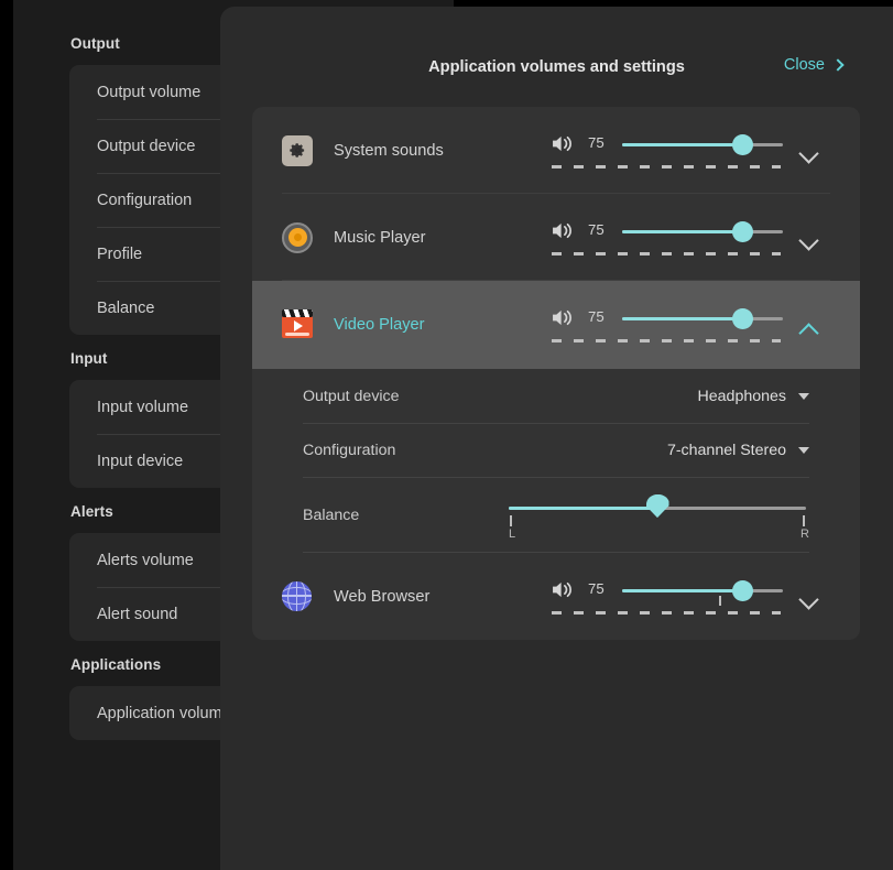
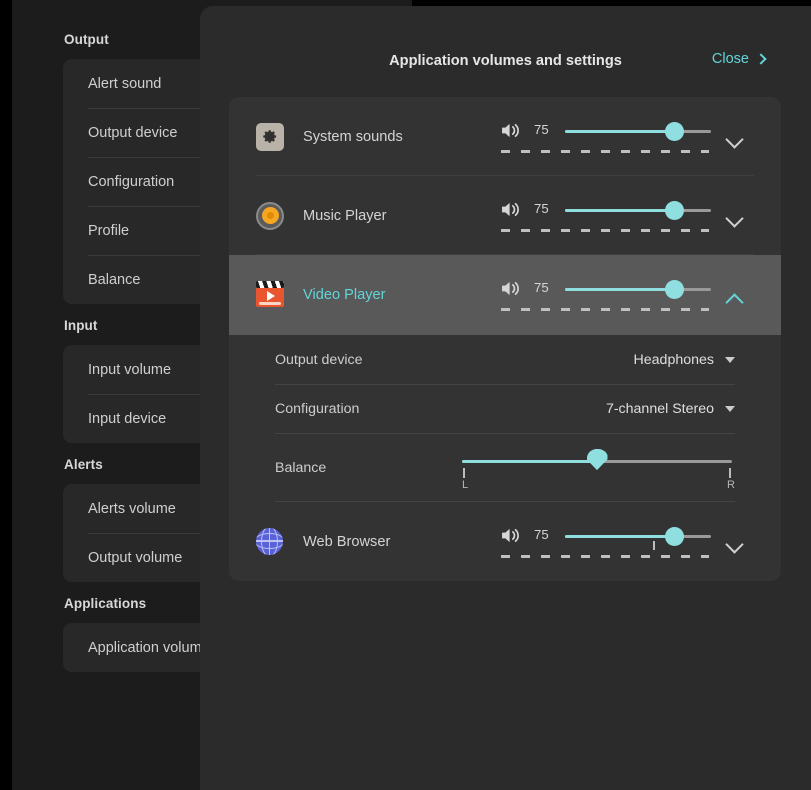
  Output
- Output volume
+ Alert sound
  Output device
  Configuration
  Profile
  Balance
  Input
  Input volume
  Input device
  Alerts
  Alerts volume
- Alert sound
+ Output volume
  Applications
  Application volum
  Application volumes and settings
  Close
  System sounds
  75
  Music Player
  75
  Video Player
  75
  Output device
  Headphones
  Configuration
  7-channel Stereo
  Balance
  L
  R
  Web Browser
  75
